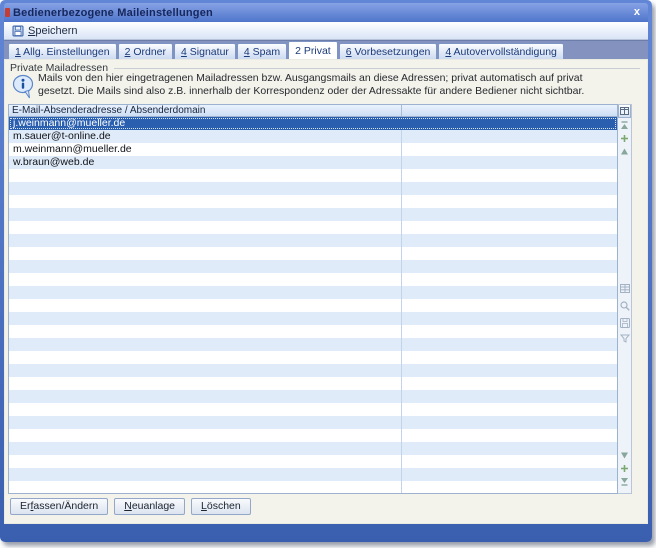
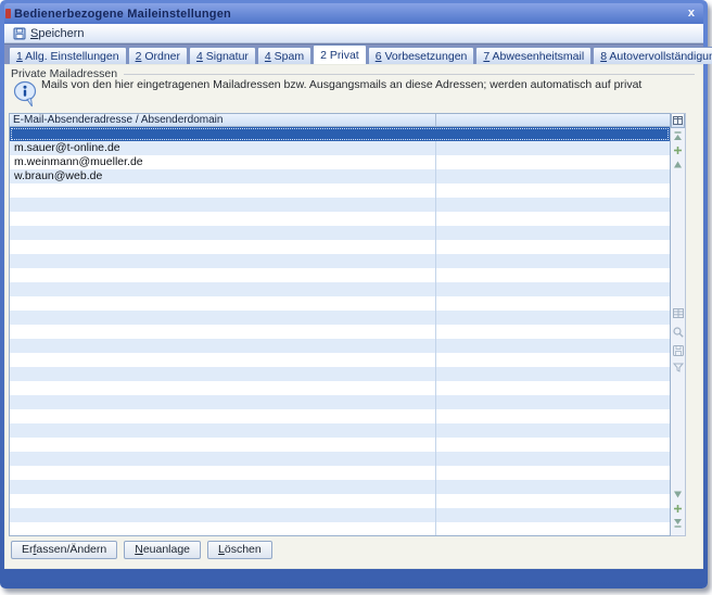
  Bedienerbezogene Maileinstellungen
  x
  Speichern
  1 Allg. Einstellungen
  2 Ordner
  4 Signatur
  4 Spam
  2 Privat
  6 Vorbesetzungen
+ 7 Abwesenheitsmail
- 4 Autovervollständigung
+ 8 Autovervollständigu
  Private Mailadressen
- Mails von den hier eingetragenen Mailadressen bzw. Ausgangsmails an diese Adressen; privat automatisch auf privat
+ Mails von den hier eingetragenen Mailadressen bzw. Ausgangsmails an diese Adressen; werden automatisch auf privat
- gesetzt. Die Mails sind also z.B. innerhalb der Korrespondenz oder der Adressakte für andere Bediener nicht sichtbar.
  E-Mail-Absenderadresse / Absenderdomain
- j.weinmann@mueller.de
  m.sauer@t-online.de
  m.weinmann@mueller.de
  w.braun@web.de
  Erfassen/Ändern
  Neuanlage
  Löschen
